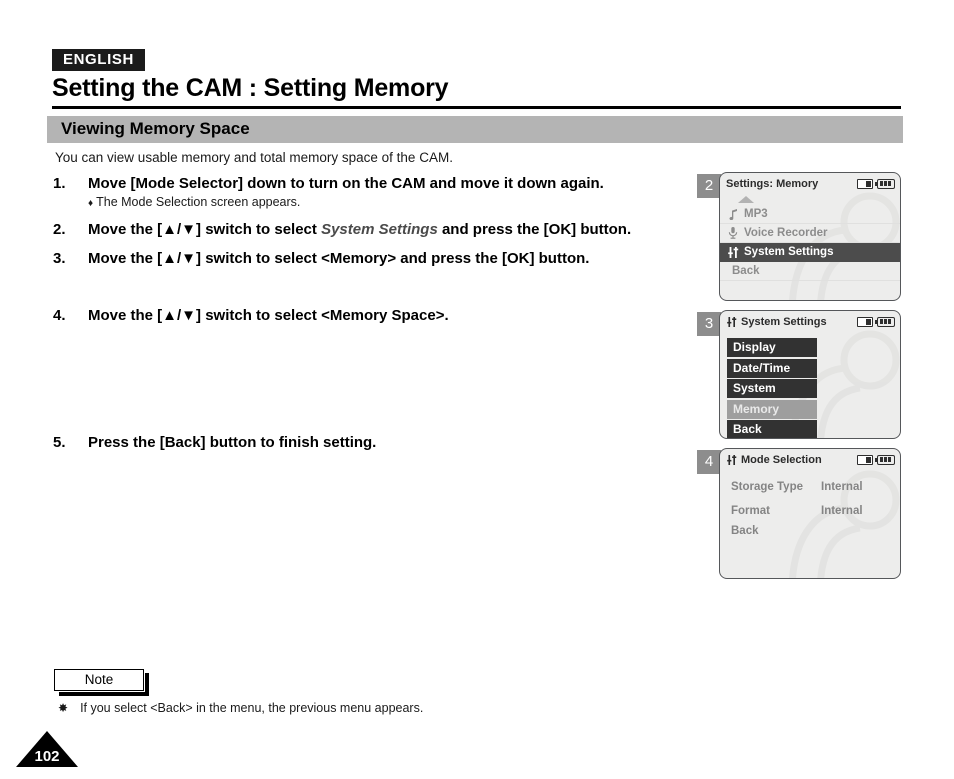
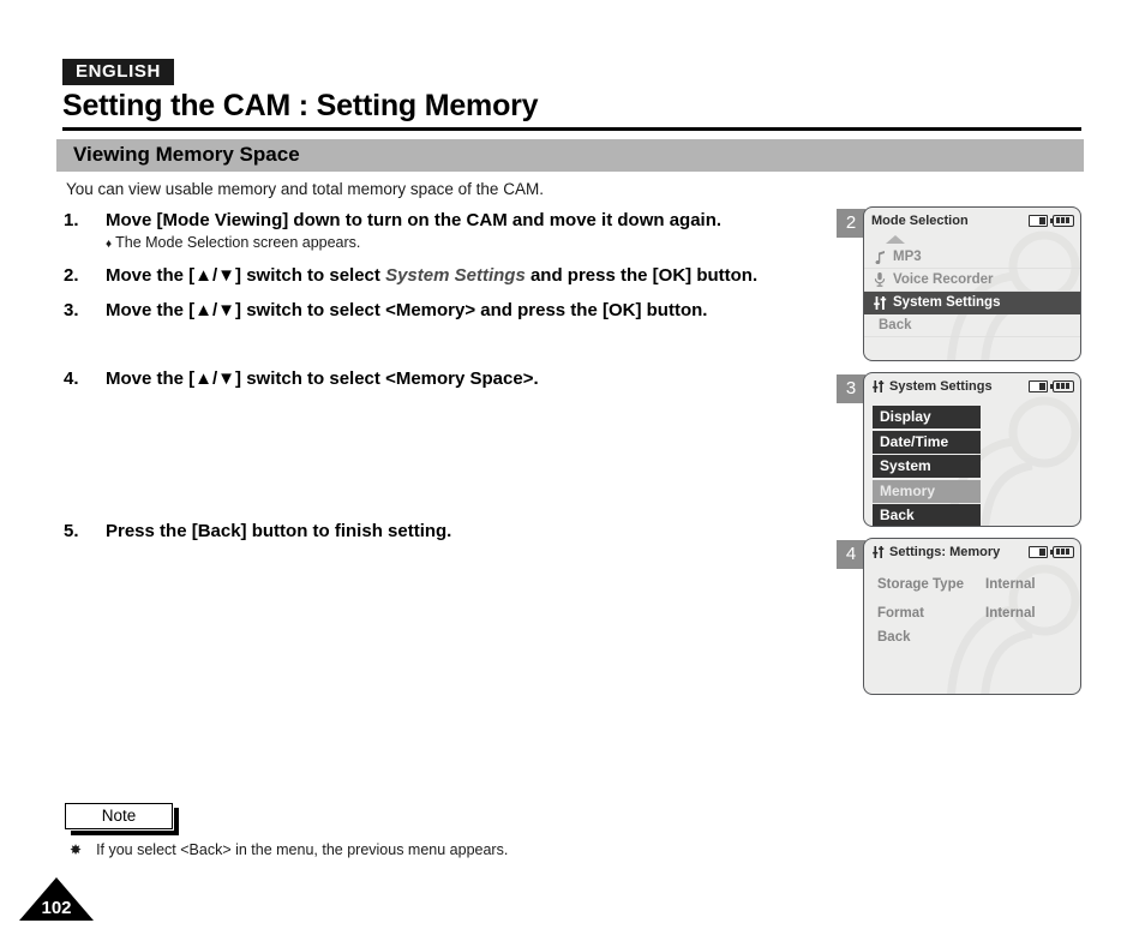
  ENGLISH
  Setting the CAM : Setting Memory
  Viewing Memory Space
  You can view usable memory and total memory space of the CAM.
  1.
- Move [Mode Selector] down to turn on the CAM and move it down again.
+ Move [Mode Viewing] down to turn on the CAM and move it down again.
  ♦ The Mode Selection screen appears.
  2.
  Move the [▲/▼] switch to select System Settings and press the [OK] button.
  3.
  Move the [▲/▼] switch to select <Memory> and press the [OK] button.
  4.
  Move the [▲/▼] switch to select <Memory Space>.
  5.
  Press the [Back] button to finish setting.
  2
- Settings: Memory
+ Mode Selection
  MP3
  Voice Recorder
  System Settings
  Back
  3
  System Settings
  Display
  Date/Time
  System
  Memory
  Back
  4
- Mode Selection
+ Settings: Memory
  Storage Type
  Internal
  Format
  Internal
  Back
  Note
  ✸
  If you select <Back> in the menu, the previous menu appears.
  102
